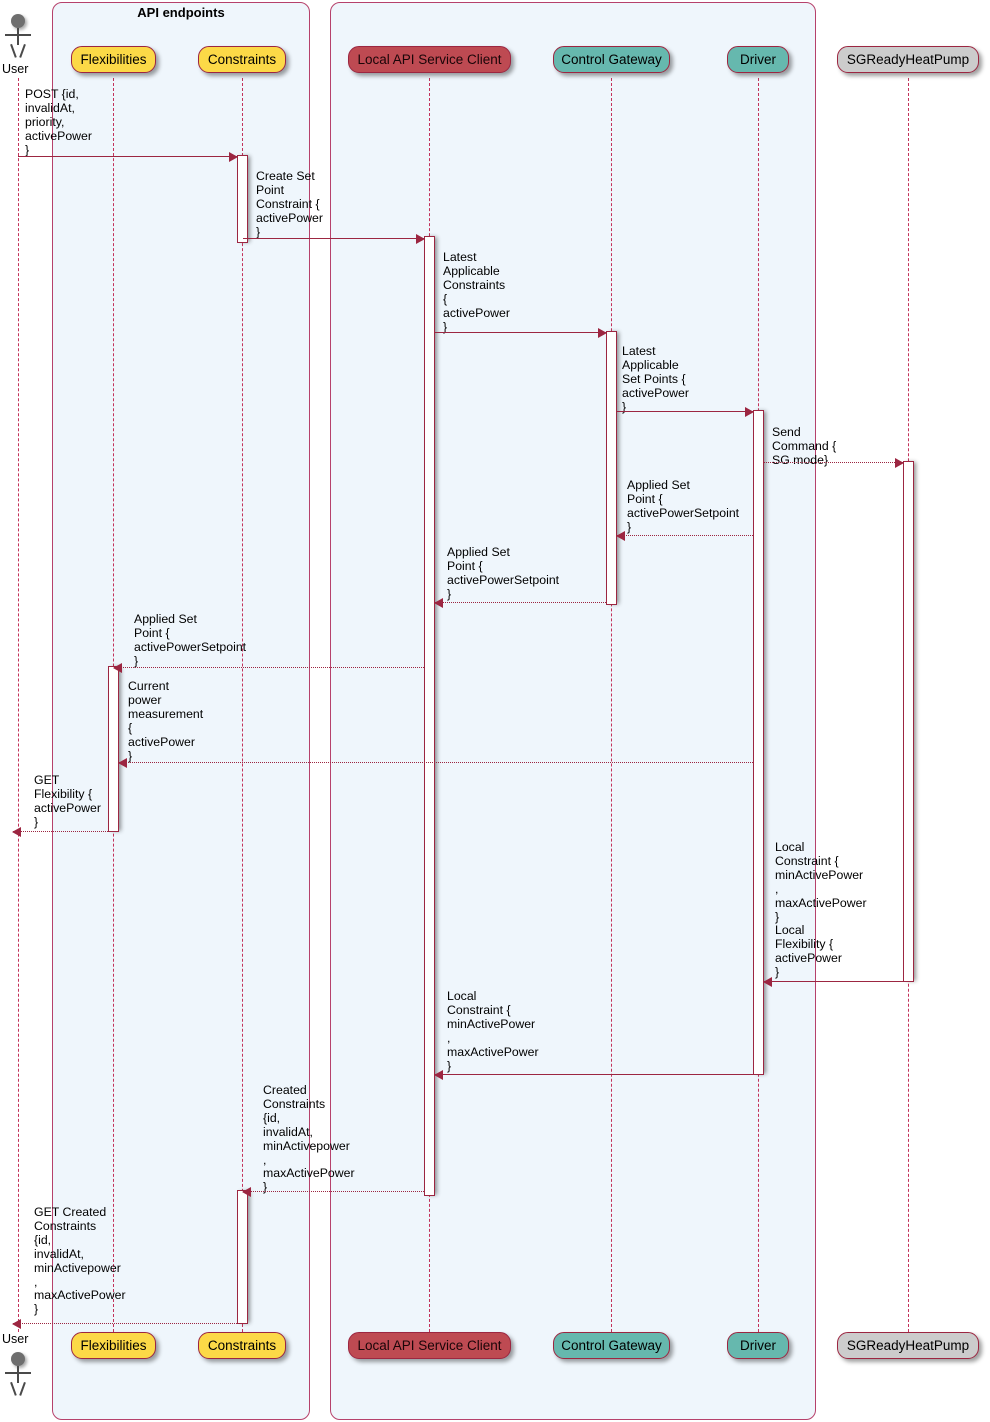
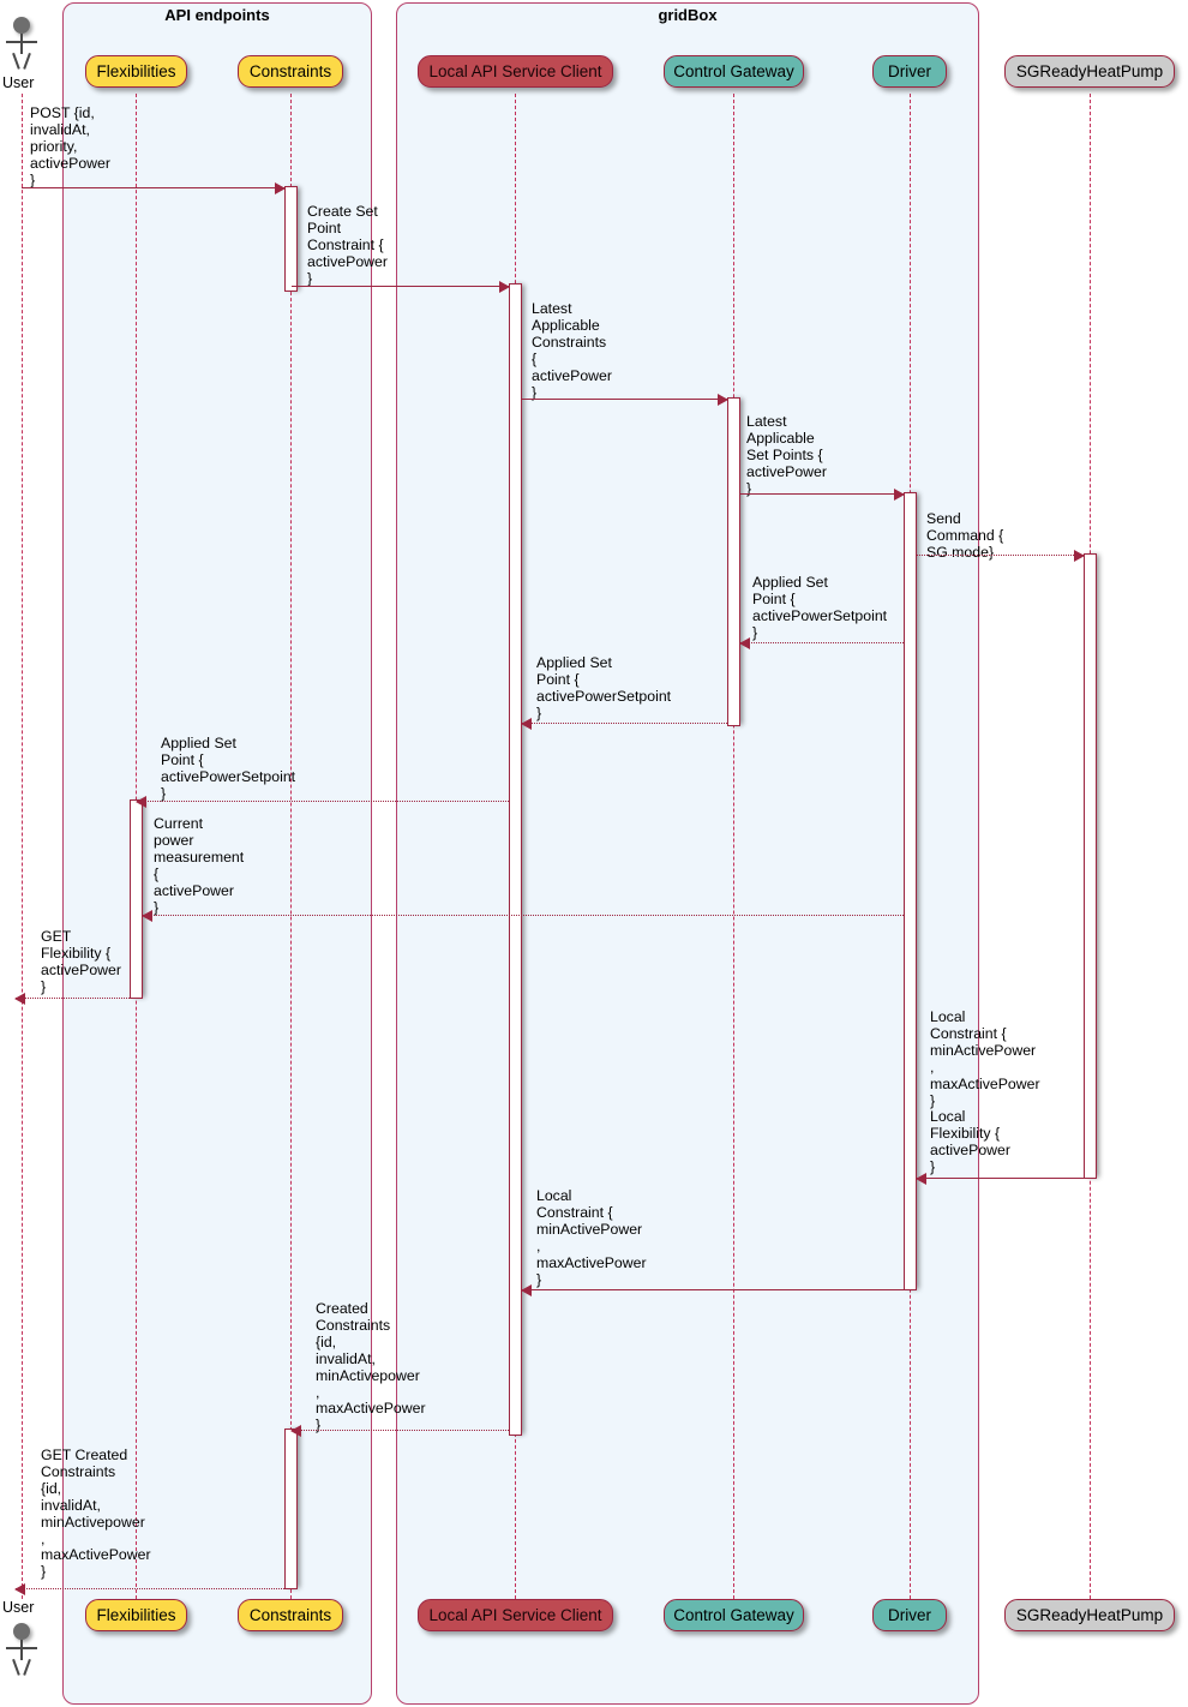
  API endpoints
+ gridBox
  User
  Flexibilities
  Constraints
  Local API Service Client
  Control Gateway
  Driver
  SGReadyHeatPump
  POST {id,
  invalidAt,
  priority,
  activePower
  }
  Create Set
  Point
  Constraint {
  activePower
  }
  Latest
  Applicable
  Constraints
  {
  activePower
  }
  Latest
  Applicable
  Set Points {
  activePower
  }
  Send
  Command {
  SG mode}
  Applied Set
  Point {
  activePowerSetpoint
  }
  Applied Set
  Point {
  activePowerSetpoint
  }
  Applied Set
  Point {
  activePowerSetpoint
  }
  Current
  power
  measurement
  {
  activePower
  }
  GET
  Flexibility {
  activePower
  }
  Local
  Constraint {
  minActivePower
  ,
  maxActivePower
  }
  Local
  Flexibility {
  activePower
  }
  Local
  Constraint {
  minActivePower
  ,
  maxActivePower
  }
  Created
  Constraints
  {id,
  invalidAt,
  minActivepower
  ,
  maxActivePower
  }
  GET Created
  Constraints
  {id,
  invalidAt,
  minActivepower
  ,
  maxActivePower
  }
  Flexibilities
  Constraints
  Local API Service Client
  Control Gateway
  Driver
  SGReadyHeatPump
  User
